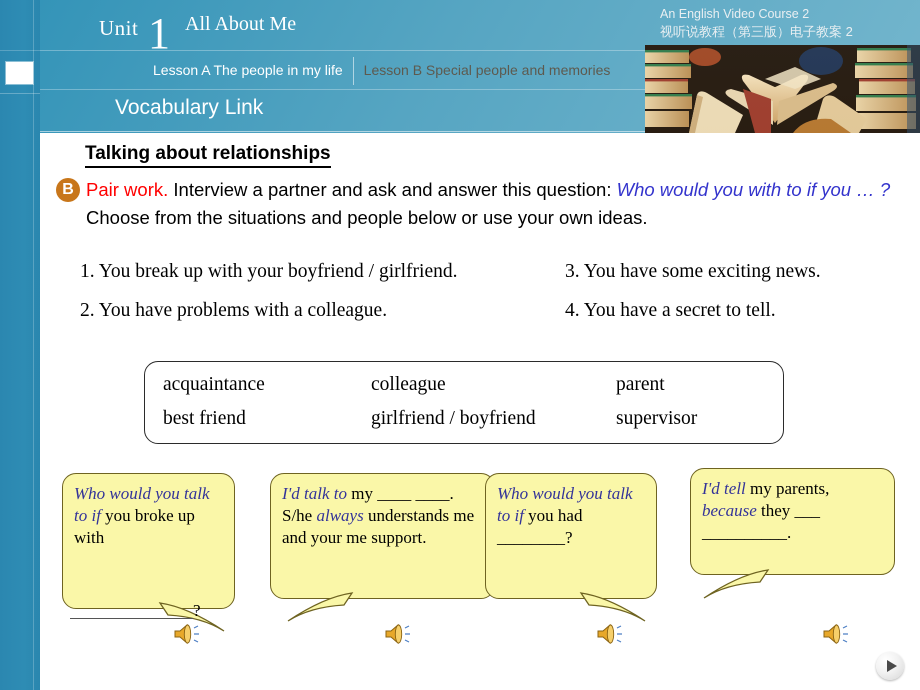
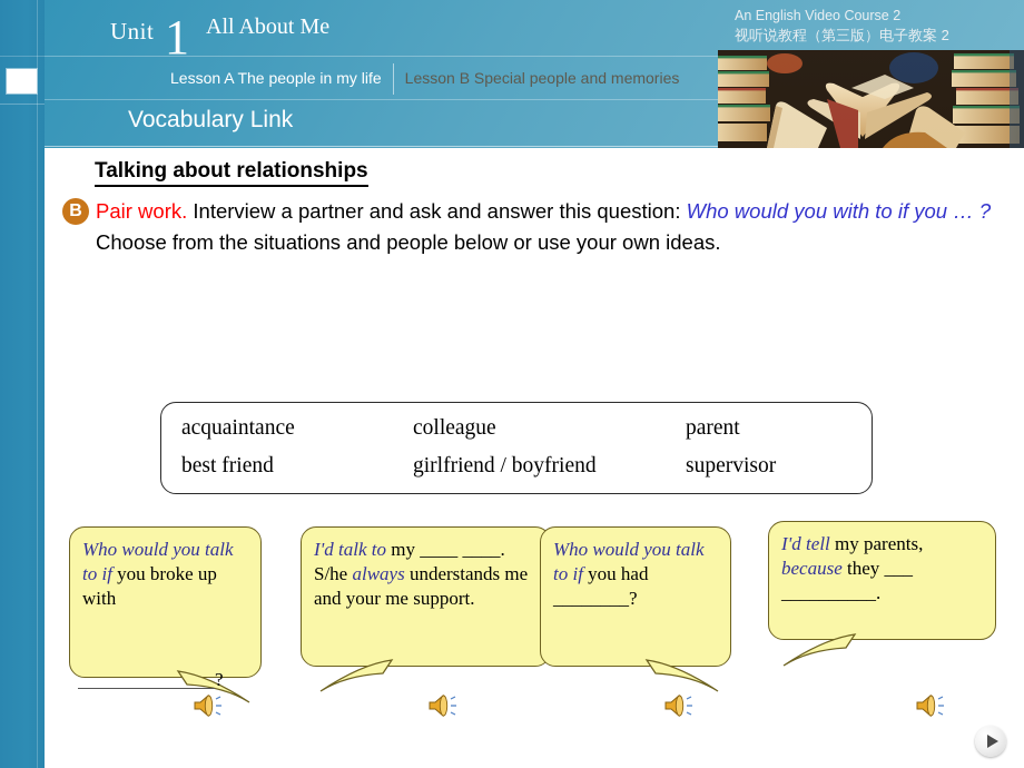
  Unit
  1
  All About Me
  An English Video Course 2
  视听说教程（第三版）电子教案 2
  Lesson A The people in my life
  Lesson B Special people and memories
  Vocabulary Link
  Talking about relationships
  B
  Pair work. Interview a partner and ask and answer this question: Who would you with to if you … ? Choose from the situations and people below or use your own ideas.
- 1. You break up with your boyfriend / girlfriend.
- 3. You have some exciting news.
- 2. You have problems with a colleague.
- 4. You have a secret to tell.
  acquaintance
  colleague
  parent
  best friend
  girlfriend / boyfriend
  supervisor
  Who would you talk to if you broke up with
  ?
  I'd talk to my ____ ____. S/he always understands me and your me support.
  Who would you talk to if you had ________?
  I'd tell my parents, because they ___ __________.
